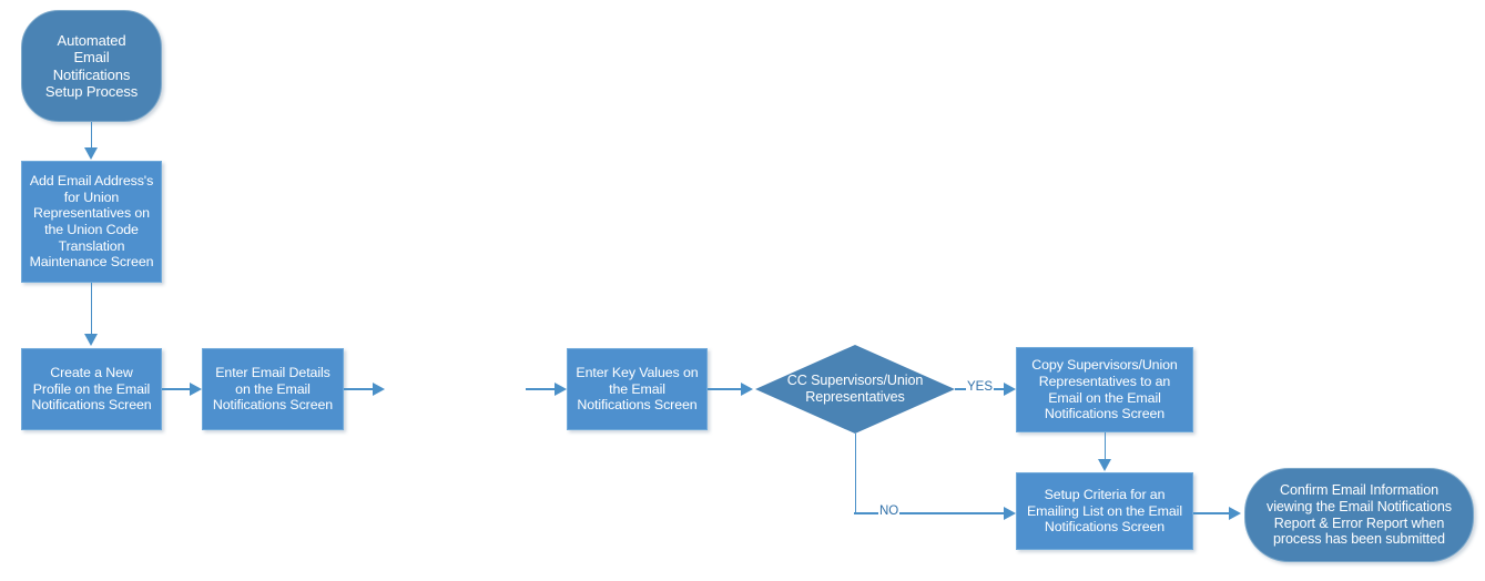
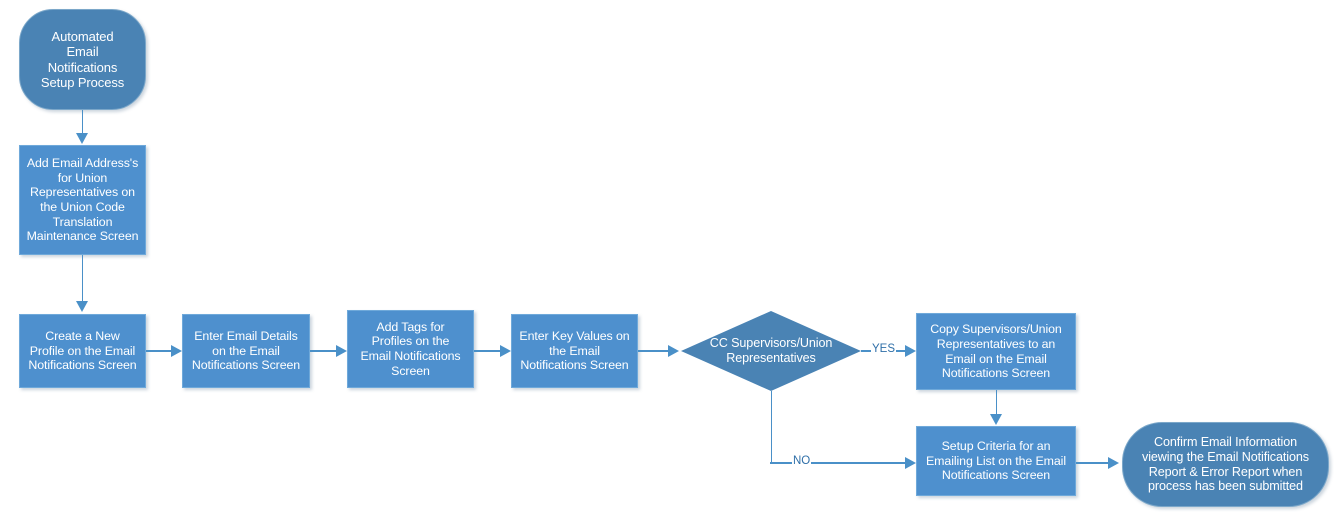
  Automated
  Email
  Notifications
  Setup Process
  Add Email Address's
  for Union
  Representatives on
  the Union Code
  Translation
  Maintenance Screen
  Create a New
  Profile on the Email
  Notifications Screen
  Enter Email Details
  on the Email
  Notifications Screen
+ Add Tags for
+ Profiles on the
+ Email Notifications
+ Screen
  Enter Key Values on
  the Email
  Notifications Screen
  CC Supervisors/Union
  Representatives
  YES
  Copy Supervisors/Union
  Representatives to an
  Email on the Email
  Notifications Screen
  NO
  Setup Criteria for an
  Emailing List on the Email
  Notifications Screen
  Confirm Email Information
  viewing the Email Notifications
  Report & Error Report when
  process has been submitted
